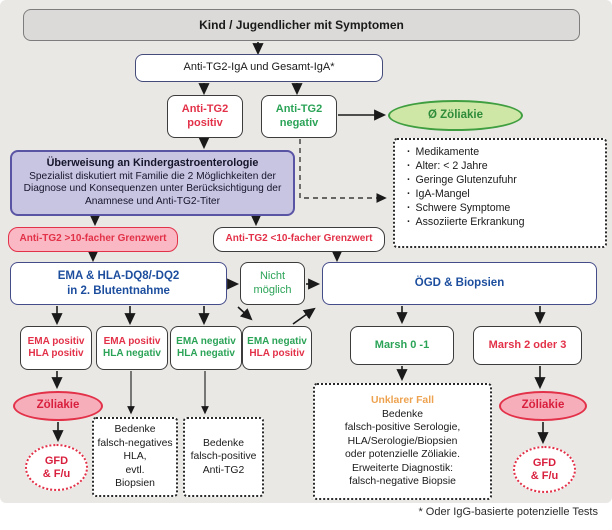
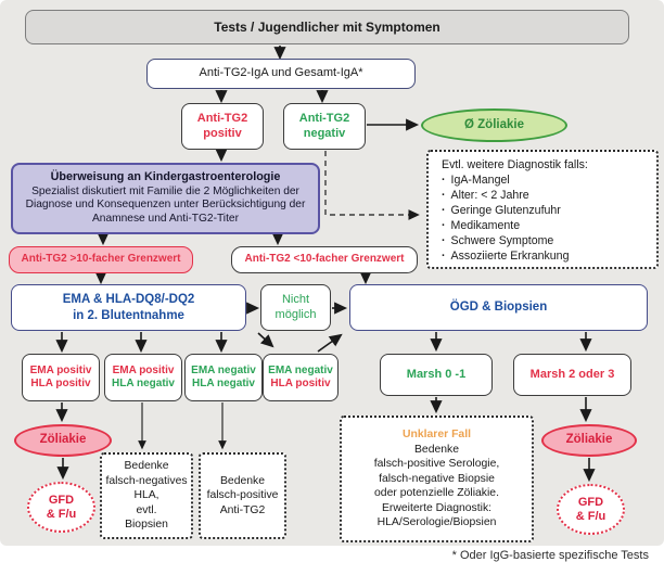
- Kind / Jugendlicher mit Symptomen
+ Tests / Jugendlicher mit Symptomen
  Anti-TG2-IgA und Gesamt-IgA*
  Anti-TG2
  positiv
  Anti-TG2
  negativ
  Ø Zöliakie
  Überweisung an Kindergastroenterologie
  Spezialist diskutiert mit Familie die 2 Möglichkeiten der Diagnose und Konsequenzen unter Berücksichtigung der Anamnese und Anti-TG2-Titer
  Anti-TG2 >10-facher Grenzwert
  Anti-TG2 <10-facher Grenzwert
+ Evtl. weitere Diagnostik falls:
- Medikamente
+ IgA-Mangel
  Alter: < 2 Jahre
  Geringe Glutenzufuhr
- IgA-Mangel
+ Medikamente
  Schwere Symptome
  Assoziierte Erkrankung
  EMA & HLA-DQ8/-DQ2
  in 2. Blutentnahme
  Nicht
  möglich
  ÖGD & Biopsien
  EMA positiv
  HLA positiv
  EMA positiv
  HLA negativ
  EMA negativ
  HLA negativ
  EMA negativ
  HLA positiv
  Marsh 0 -1
  Marsh 2 oder 3
  Zöliakie
  GFD
  & F/u
  Bedenke
  falsch-negatives
  HLA,
  evtl.
  Biopsien
  Bedenke
  falsch-positive
  Anti-TG2
  Unklarer Fall
  Bedenke
  falsch-positive Serologie,
- HLA/Serologie/Biopsien
+ falsch-negative Biopsie
  oder potenzielle Zöliakie.
  Erweiterte Diagnostik:
- falsch-negative Biopsie
+ HLA/Serologie/Biopsien
  Zöliakie
  GFD
  & F/u
- * Oder IgG-basierte potenzielle Tests
+ * Oder IgG-basierte spezifische Tests
